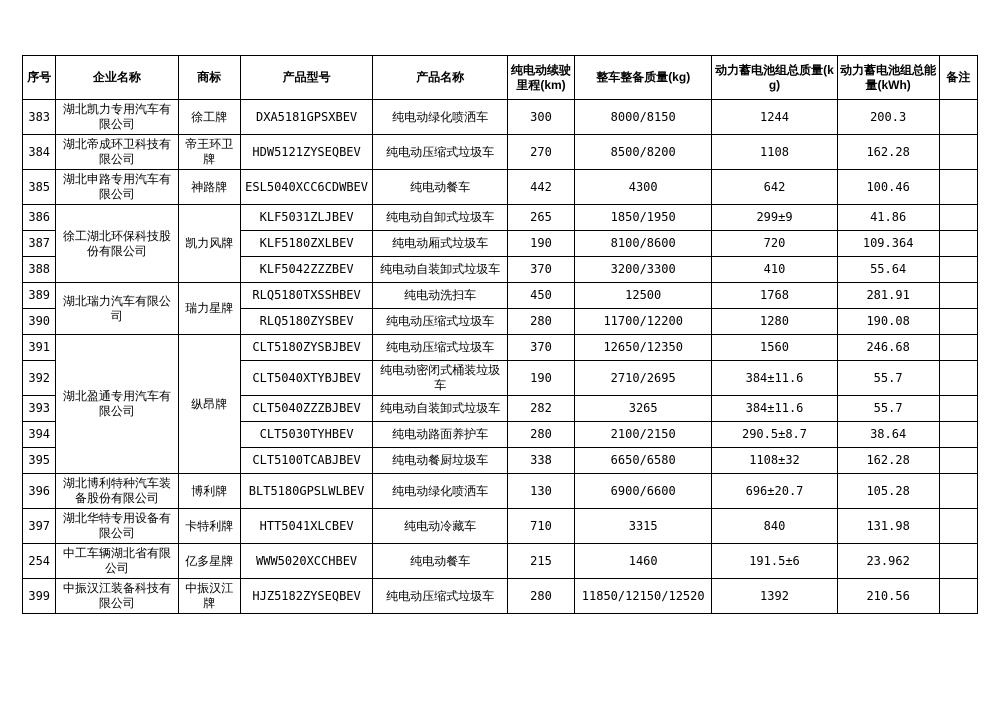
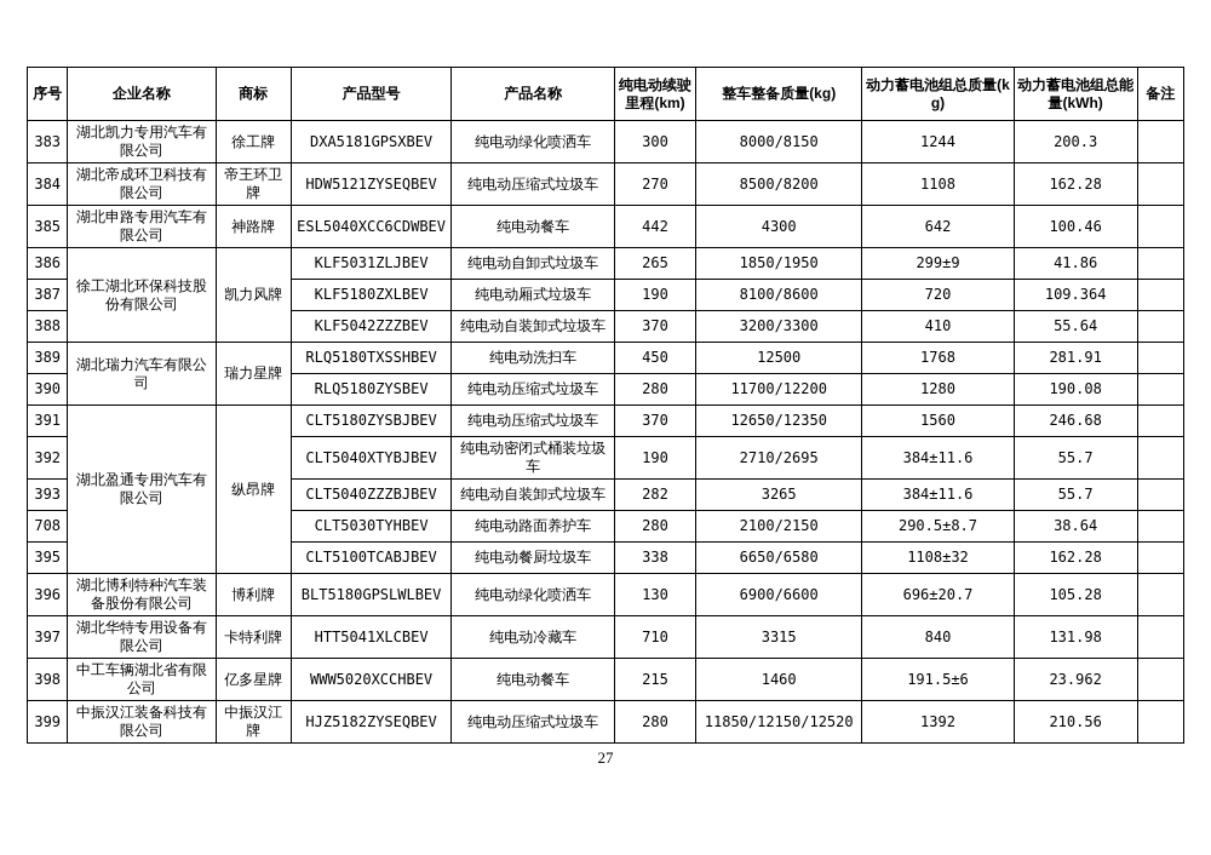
  序号	企业名称	商标	产品型号	产品名称	纯电动续驶里程(km)	整车整备质量(kg)	动力蓄电池组总质量(kg)	动力蓄电池组总能量(kWh)	备注
  383	湖北凯力专用汽车有限公司	徐工牌	DXA5181GPSXBEV	纯电动绿化喷洒车	300	8000/8150	1244	200.3
  384	湖北帝成环卫科技有限公司	帝王环卫牌	HDW5121ZYSEQBEV	纯电动压缩式垃圾车	270	8500/8200	1108	162.28
  385	湖北申路专用汽车有限公司	神路牌	ESL5040XCC6CDWBEV	纯电动餐车	442	4300	642	100.46
  386	徐工湖北环保科技股份有限公司	凯力风牌	KLF5031ZLJBEV	纯电动自卸式垃圾车	265	1850/1950	299±9	41.86
  387	KLF5180ZXLBEV	纯电动厢式垃圾车	190	8100/8600	720	109.364
  388	KLF5042ZZZBEV	纯电动自装卸式垃圾车	370	3200/3300	410	55.64
  389	湖北瑞力汽车有限公司	瑞力星牌	RLQ5180TXSSHBEV	纯电动洗扫车	450	12500	1768	281.91
  390	RLQ5180ZYSBEV	纯电动压缩式垃圾车	280	11700/12200	1280	190.08
  391	湖北盈通专用汽车有限公司	纵昂牌	CLT5180ZYSBJBEV	纯电动压缩式垃圾车	370	12650/12350	1560	246.68
  392	CLT5040XTYBJBEV	纯电动密闭式桶装垃圾车	190	2710/2695	384±11.6	55.7
  393	CLT5040ZZZBJBEV	纯电动自装卸式垃圾车	282	3265	384±11.6	55.7
- 394	CLT5030TYHBEV	纯电动路面养护车	280	2100/2150	290.5±8.7	38.64
+ 708	CLT5030TYHBEV	纯电动路面养护车	280	2100/2150	290.5±8.7	38.64
  395	CLT5100TCABJBEV	纯电动餐厨垃圾车	338	6650/6580	1108±32	162.28
  396	湖北博利特种汽车装备股份有限公司	博利牌	BLT5180GPSLWLBEV	纯电动绿化喷洒车	130	6900/6600	696±20.7	105.28
  397	湖北华特专用设备有限公司	卡特利牌	HTT5041XLCBEV	纯电动冷藏车	710	3315	840	131.98
- 254	中工车辆湖北省有限公司	亿多星牌	WWW5020XCCHBEV	纯电动餐车	215	1460	191.5±6	23.962
+ 398	中工车辆湖北省有限公司	亿多星牌	WWW5020XCCHBEV	纯电动餐车	215	1460	191.5±6	23.962
  399	中振汉江装备科技有限公司	中振汉江牌	HJZ5182ZYSEQBEV	纯电动压缩式垃圾车	280	11850/12150/12520	1392	210.56
+ 27
